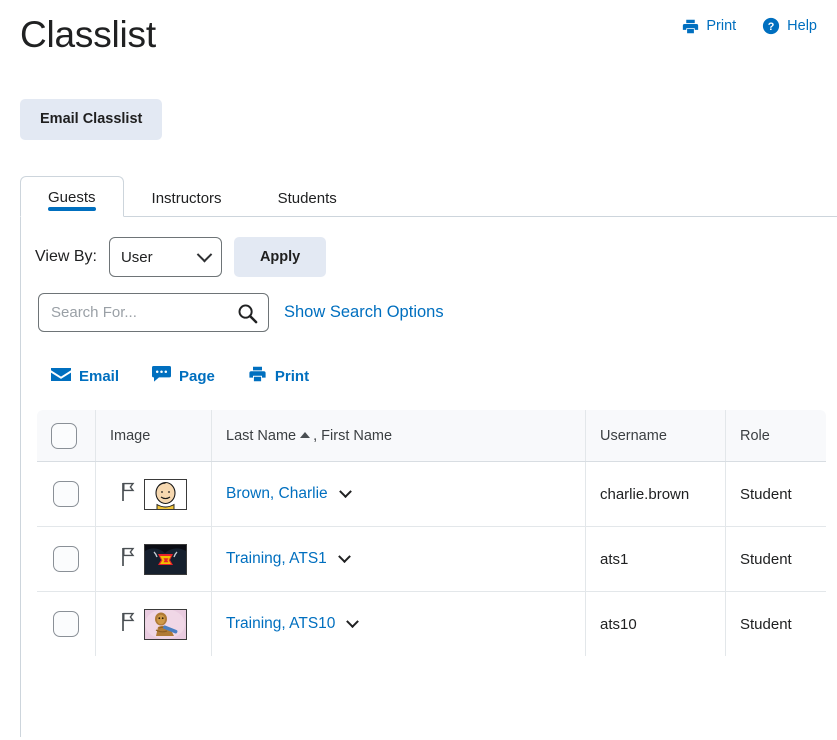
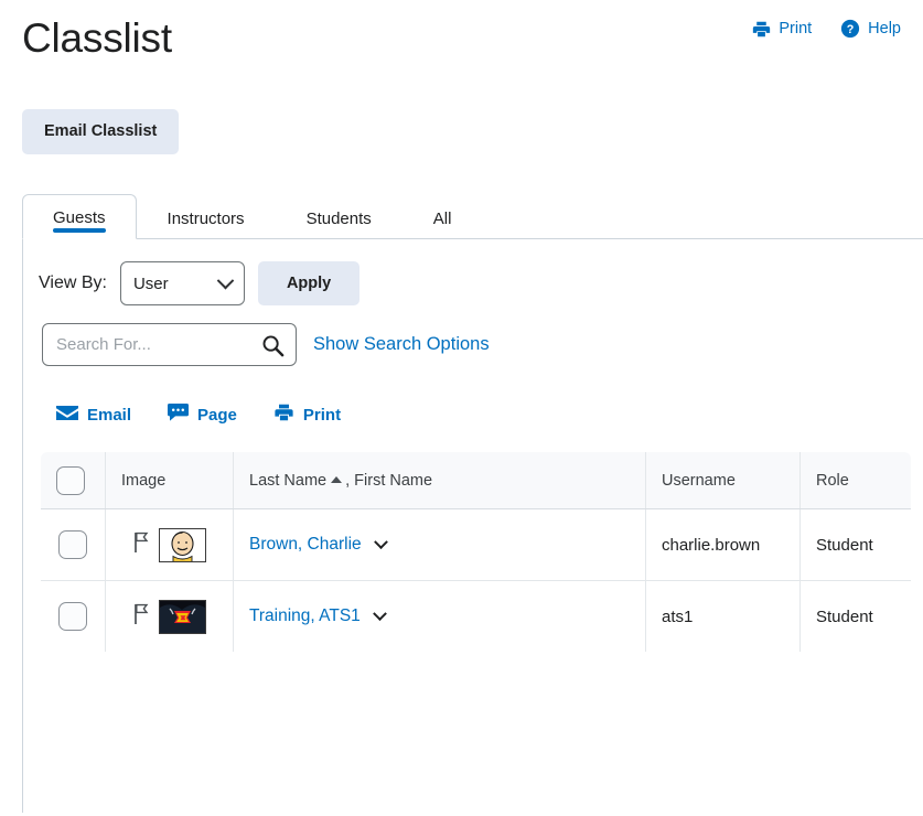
  Classlist
  Print
  ?
  Help
  Email Classlist
  Guests
  Instructors
  Students
+ All
  View By:
  User
  Apply
  Search For...
  Show Search Options
  Email
  Page
  Print
  	Image	Last Name , First Name	Username	Role
  		Brown, Charlie	charlie.brown	Student
  		Training, ATS1	ats1	Student
- 		Training, ATS10	ats10	Student
